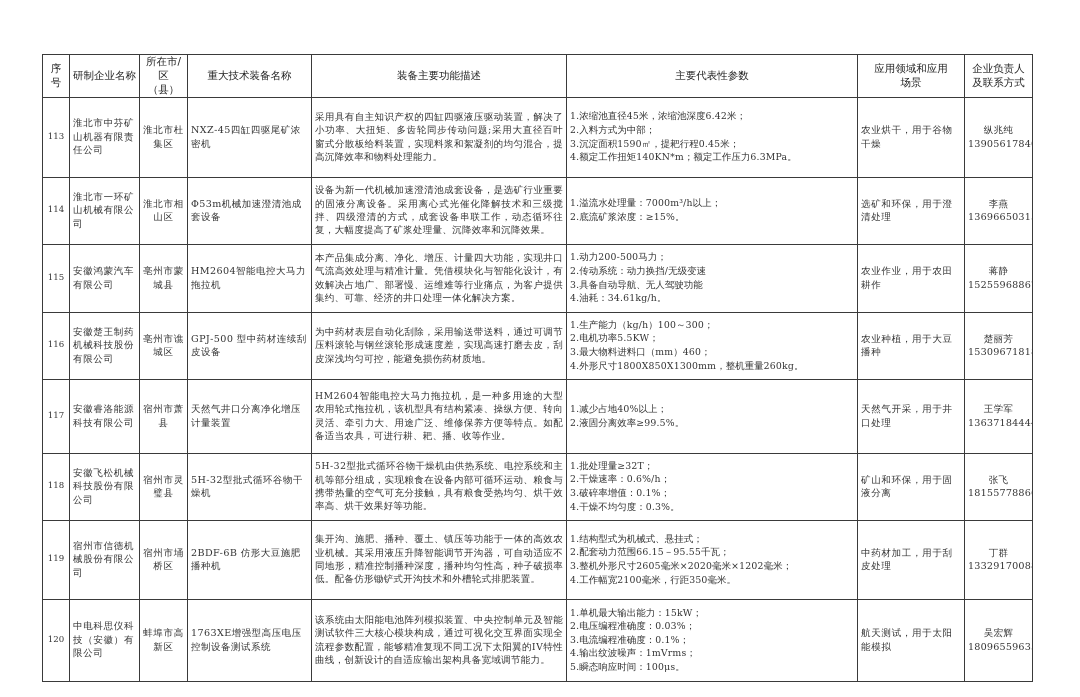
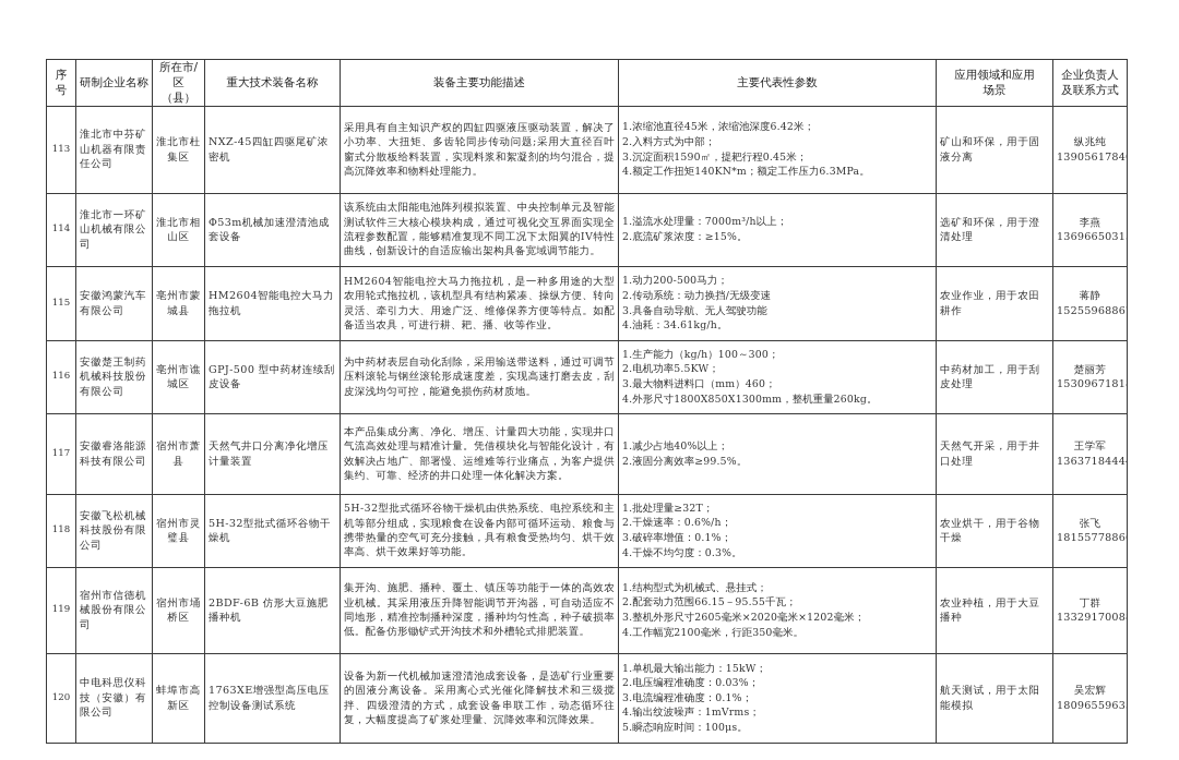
  序号	研制企业名称	所在市/区（县）	重大技术装备名称	装备主要功能描述	主要代表性参数	应用领域和应用场景	企业负责人及联系方式
- 113	淮北市中芬矿山机器有限责任公司	淮北市杜集区	NXZ-45四缸四驱尾矿浓密机	采用具有自主知识产权的四缸四驱液压驱动装置，解决了小功率、大扭矩、多齿轮同步传动问题;采用大直径百叶窗式分散板给料装置，实现料浆和絮凝剂的均匀混合，提高沉降效率和物料处理能力。	1.浓缩池直径45米，浓缩池深度6.42米； 2.入料方式为中部； 3.沉淀面积1590㎡，提耙行程0.45米； 4.额定工作扭矩140KN*m；额定工作压力6.3MPa。	农业烘干，用于谷物干燥	纵兆纯 1390561784
+ 113	淮北市中芬矿山机器有限责任公司	淮北市杜集区	NXZ-45四缸四驱尾矿浓密机	采用具有自主知识产权的四缸四驱液压驱动装置，解决了小功率、大扭矩、多齿轮同步传动问题;采用大直径百叶窗式分散板给料装置，实现料浆和絮凝剂的均匀混合，提高沉降效率和物料处理能力。	1.浓缩池直径45米，浓缩池深度6.42米； 2.入料方式为中部； 3.沉淀面积1590㎡，提耙行程0.45米； 4.额定工作扭矩140KN*m；额定工作压力6.3MPa。	矿山和环保，用于固液分离	纵兆纯 1390561784
- 114	淮北市一环矿山机械有限公司	淮北市相山区	Φ53m机械加速澄清池成套设备	设备为新一代机械加速澄清池成套设备，是选矿行业重要的固液分离设备。采用离心式光催化降解技术和三级搅拌、四级澄清的方式，成套设备串联工作，动态循环往复，大幅度提高了矿浆处理量、沉降效率和沉降效果。	1.溢流水处理量：7000m³/h以上； 2.底流矿浆浓度：≥15%。	选矿和环保，用于澄清处理	李燕 1369665031
+ 114	淮北市一环矿山机械有限公司	淮北市相山区	Φ53m机械加速澄清池成套设备	该系统由太阳能电池阵列模拟装置、中央控制单元及智能测试软件三大核心模块构成，通过可视化交互界面实现全流程参数配置，能够精准复现不同工况下太阳翼的IV特性曲线，创新设计的自适应输出架构具备宽域调节能力。	1.溢流水处理量：7000m³/h以上； 2.底流矿浆浓度：≥15%。	选矿和环保，用于澄清处理	李燕 1369665031
- 115	安徽鸿蒙汽车有限公司	亳州市蒙城县	HM2604智能电控大马力拖拉机	本产品集成分离、净化、增压、计量四大功能，实现井口气流高效处理与精准计量。凭借模块化与智能化设计，有效解决占地广、部署慢、运维难等行业痛点，为客户提供集约、可靠、经济的井口处理一体化解决方案。	1.动力200-500马力； 2.传动系统：动力换挡/无级变速 3.具备自动导航、无人驾驶功能 4.油耗：34.61kg/h。	农业作业，用于农田耕作	蒋静 1525596886
+ 115	安徽鸿蒙汽车有限公司	亳州市蒙城县	HM2604智能电控大马力拖拉机	HM2604智能电控大马力拖拉机，是一种多用途的大型农用轮式拖拉机，该机型具有结构紧凑、操纵方便、转向灵活、牵引力大、用途广泛、维修保养方便等特点。如配备适当农具，可进行耕、耙、播、收等作业。	1.动力200-500马力； 2.传动系统：动力换挡/无级变速 3.具备自动导航、无人驾驶功能 4.油耗：34.61kg/h。	农业作业，用于农田耕作	蒋静 1525596886
- 116	安徽楚王制药机械科技股份有限公司	亳州市谯城区	GPJ-500 型中药材连续刮皮设备	为中药材表层自动化刮除，采用输送带送料，通过可调节压料滚轮与钢丝滚轮形成速度差，实现高速打磨去皮，刮皮深浅均匀可控，能避免损伤药材质地。	1.生产能力（kg/h）100～300； 2.电机功率5.5KW； 3.最大物料进料口（mm）460； 4.外形尺寸1800X850X1300mm，整机重量260kg。	农业种植，用于大豆播种	楚丽芳 1530967181
+ 116	安徽楚王制药机械科技股份有限公司	亳州市谯城区	GPJ-500 型中药材连续刮皮设备	为中药材表层自动化刮除，采用输送带送料，通过可调节压料滚轮与钢丝滚轮形成速度差，实现高速打磨去皮，刮皮深浅均匀可控，能避免损伤药材质地。	1.生产能力（kg/h）100～300； 2.电机功率5.5KW； 3.最大物料进料口（mm）460； 4.外形尺寸1800X850X1300mm，整机重量260kg。	中药材加工，用于刮皮处理	楚丽芳 1530967181
- 117	安徽睿洛能源科技有限公司	宿州市萧县	天然气井口分离净化增压计量装置	HM2604智能电控大马力拖拉机，是一种多用途的大型农用轮式拖拉机，该机型具有结构紧凑、操纵方便、转向灵活、牵引力大、用途广泛、维修保养方便等特点。如配备适当农具，可进行耕、耙、播、收等作业。	1.减少占地40%以上； 2.液固分离效率≥99.5%。	天然气开采，用于井口处理	王学军 1363718444
+ 117	安徽睿洛能源科技有限公司	宿州市萧县	天然气井口分离净化增压计量装置	本产品集成分离、净化、增压、计量四大功能，实现井口气流高效处理与精准计量。凭借模块化与智能化设计，有效解决占地广、部署慢、运维难等行业痛点，为客户提供集约、可靠、经济的井口处理一体化解决方案。	1.减少占地40%以上； 2.液固分离效率≥99.5%。	天然气开采，用于井口处理	王学军 1363718444
- 118	安徽飞松机械科技股份有限公司	宿州市灵璧县	5H-32型批式循环谷物干燥机	5H-32型批式循环谷物干燥机由供热系统、电控系统和主机等部分组成，实现粮食在设备内部可循环运动、粮食与携带热量的空气可充分接触，具有粮食受热均匀、烘干效率高、烘干效果好等功能。	1.批处理量≥32T； 2.干燥速率：0.6%/h； 3.破碎率增值：0.1%； 4.干燥不均匀度：0.3%。	矿山和环保，用于固液分离	张飞 1815577886
+ 118	安徽飞松机械科技股份有限公司	宿州市灵璧县	5H-32型批式循环谷物干燥机	5H-32型批式循环谷物干燥机由供热系统、电控系统和主机等部分组成，实现粮食在设备内部可循环运动、粮食与携带热量的空气可充分接触，具有粮食受热均匀、烘干效率高、烘干效果好等功能。	1.批处理量≥32T； 2.干燥速率：0.6%/h； 3.破碎率增值：0.1%； 4.干燥不均匀度：0.3%。	农业烘干，用于谷物干燥	张飞 1815577886
- 119	宿州市信德机械股份有限公司	宿州市埇桥区	2BDF-6B 仿形大豆施肥播种机	集开沟、施肥、播种、覆土、镇压等功能于一体的高效农业机械。其采用液压升降智能调节开沟器，可自动适应不同地形，精准控制播种深度，播种均匀性高，种子破损率低。配备仿形锄铲式开沟技术和外槽轮式排肥装置。	1.结构型式为机械式、悬挂式； 2.配套动力范围66.15－95.55千瓦； 3.整机外形尺寸2605毫米×2020毫米×1202毫米； 4.工作幅宽2100毫米，行距350毫米。	中药材加工，用于刮皮处理	丁群 1332917008
+ 119	宿州市信德机械股份有限公司	宿州市埇桥区	2BDF-6B 仿形大豆施肥播种机	集开沟、施肥、播种、覆土、镇压等功能于一体的高效农业机械。其采用液压升降智能调节开沟器，可自动适应不同地形，精准控制播种深度，播种均匀性高，种子破损率低。配备仿形锄铲式开沟技术和外槽轮式排肥装置。	1.结构型式为机械式、悬挂式； 2.配套动力范围66.15－95.55千瓦； 3.整机外形尺寸2605毫米×2020毫米×1202毫米； 4.工作幅宽2100毫米，行距350毫米。	农业种植，用于大豆播种	丁群 1332917008
- 120	中电科思仪科技（安徽）有限公司	蚌埠市高新区	1763XE增强型高压电压控制设备测试系统	该系统由太阳能电池阵列模拟装置、中央控制单元及智能测试软件三大核心模块构成，通过可视化交互界面实现全流程参数配置，能够精准复现不同工况下太阳翼的IV特性曲线，创新设计的自适应输出架构具备宽域调节能力。	1.单机最大输出能力：15kW； 2.电压编程准确度：0.03%； 3.电流编程准确度：0.1%； 4.输出纹波噪声：1mVrms； 5.瞬态响应时间：100μs。	航天测试，用于太阳能模拟	吴宏辉 1809655963
+ 120	中电科思仪科技（安徽）有限公司	蚌埠市高新区	1763XE增强型高压电压控制设备测试系统	设备为新一代机械加速澄清池成套设备，是选矿行业重要的固液分离设备。采用离心式光催化降解技术和三级搅拌、四级澄清的方式，成套设备串联工作，动态循环往复，大幅度提高了矿浆处理量、沉降效率和沉降效果。	1.单机最大输出能力：15kW； 2.电压编程准确度：0.03%； 3.电流编程准确度：0.1%； 4.输出纹波噪声：1mVrms； 5.瞬态响应时间：100μs。	航天测试，用于太阳能模拟	吴宏辉 1809655963
